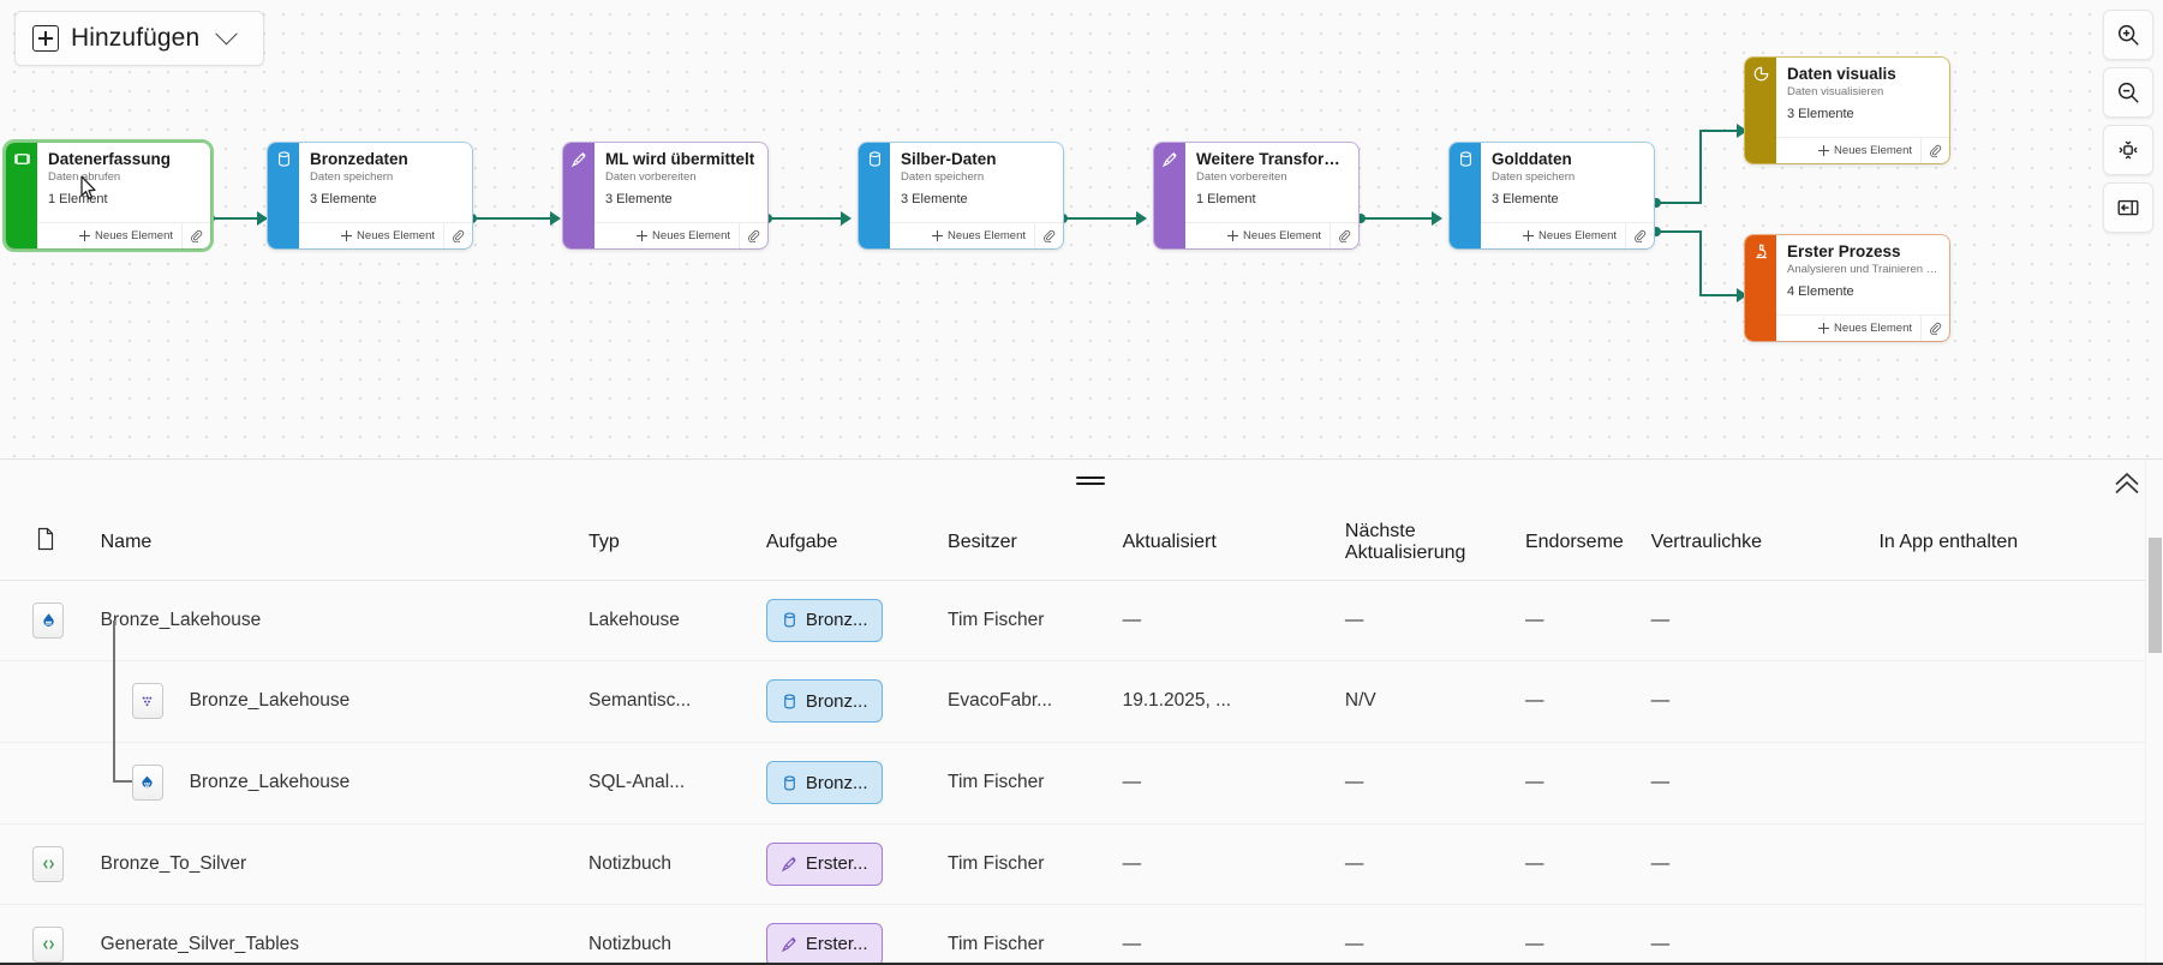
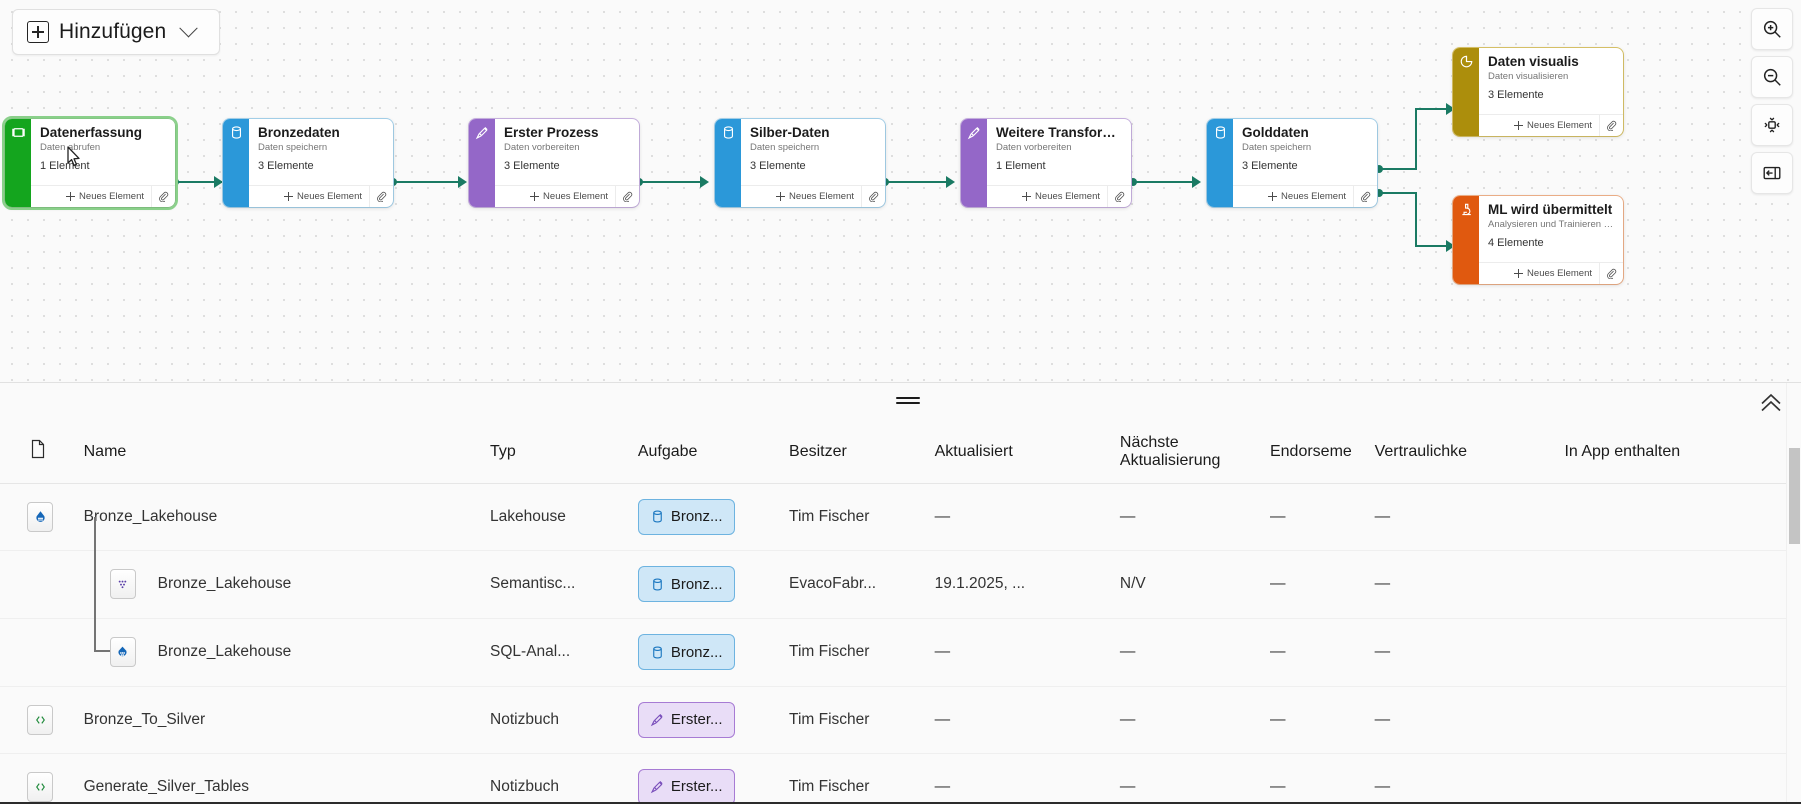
  Datenerfassung
  Daten abrufen
  1 Element
  Neues Element
  Bronzedaten
  Daten speichern
  3 Elemente
  Neues Element
- ML wird übermittelt
+ Erster Prozess
  Daten vorbereiten
  3 Elemente
  Neues Element
  Silber-Daten
  Daten speichern
  3 Elemente
  Neues Element
  Weitere Transform..
  Daten vorbereiten
  1 Element
  Neues Element
  Golddaten
  Daten speichern
  3 Elemente
  Neues Element
  Daten visualis
  Daten visualisieren
  3 Elemente
  Neues Element
- Erster Prozess
+ ML wird übermittelt
  Analysieren und Trainieren vo
  4 Elemente
  Neues Element
  Hinzufügen
  	Name	Typ	Aufgabe	Besitzer	Aktualisiert	Nächste Aktualisierung	Endorseme	Vertraulichke	In App enthalten
  	Bronze_Lakehouse	Lakehouse	Bronz...	Tim Fischer	—	—	—	—
  	Bronze_Lakehouse	Semantisc...	Bronz...	EvacoFabr...	19.1.2025, ...	N/V	—	—
  	Bronze_Lakehouse	SQL-Anal...	Bronz...	Tim Fischer	—	—	—	—
  	Bronze_To_Silver	Notizbuch	Erster...	Tim Fischer	—	—	—	—
  	Generate_Silver_Tables	Notizbuch	Erster...	Tim Fischer	—	—	—	—
